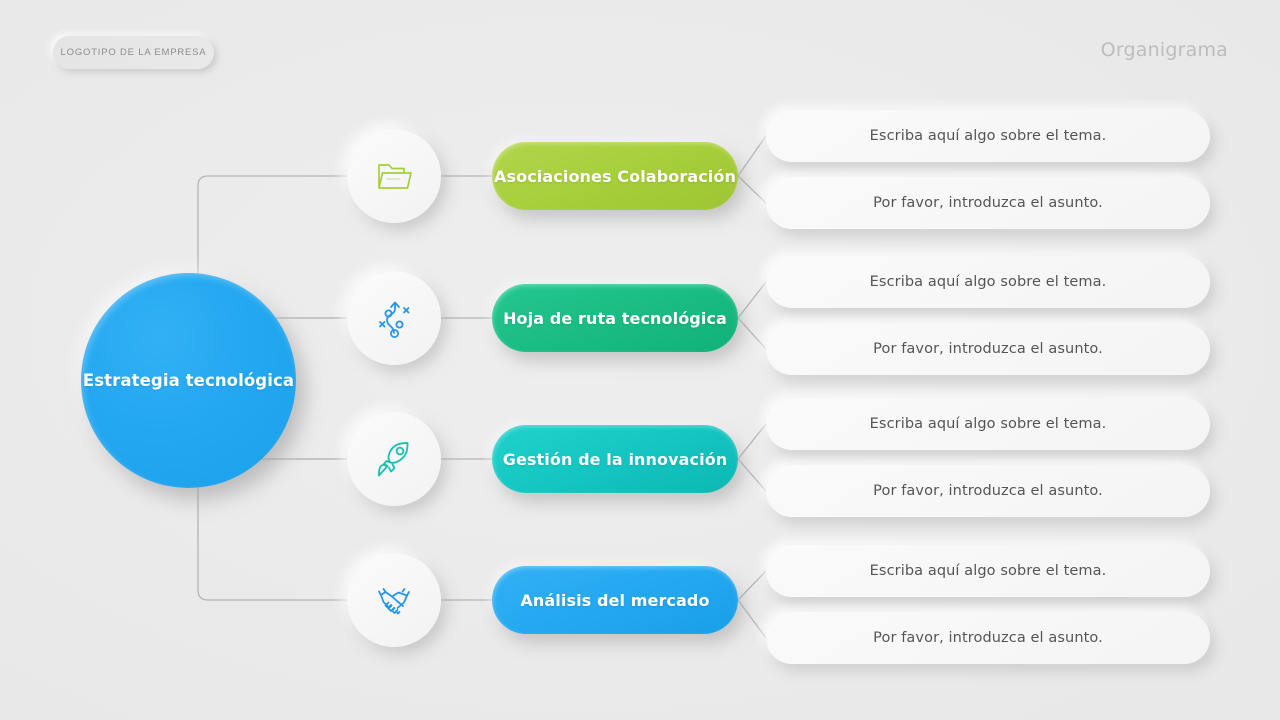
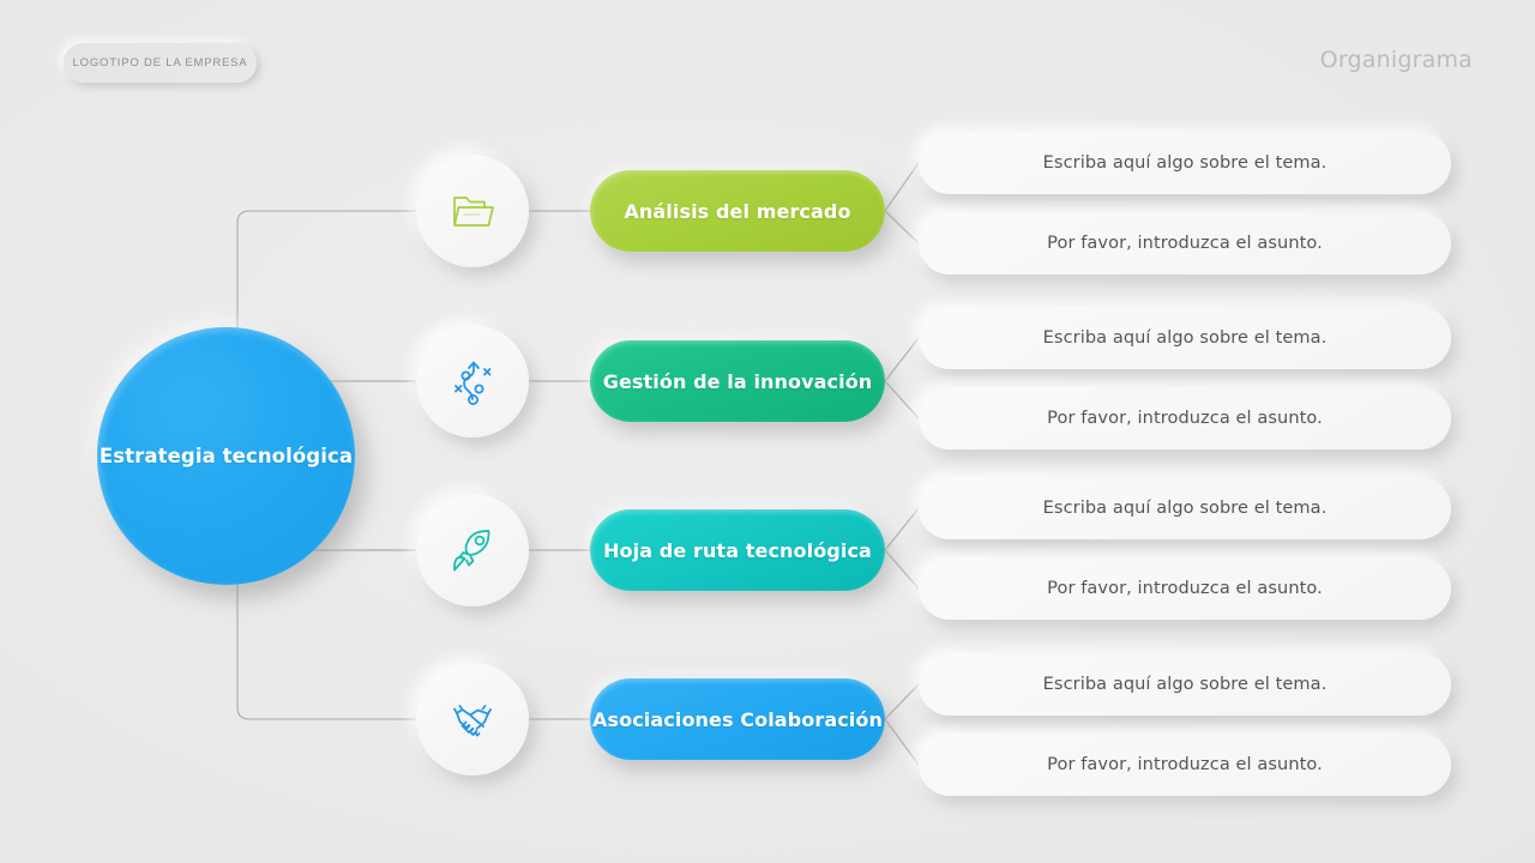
  LOGOTIPO DE LA EMPRESA
  Organigrama
  Estrategia tecnológica
- Asociaciones Colaboración
+ Análisis del mercado
  Escriba aquí algo sobre el tema.
  Por favor, introduzca el asunto.
- Hoja de ruta tecnológica
+ Gestión de la innovación
  Escriba aquí algo sobre el tema.
  Por favor, introduzca el asunto.
- Gestión de la innovación
+ Hoja de ruta tecnológica
  Escriba aquí algo sobre el tema.
  Por favor, introduzca el asunto.
- Análisis del mercado
+ Asociaciones Colaboración
  Escriba aquí algo sobre el tema.
  Por favor, introduzca el asunto.
